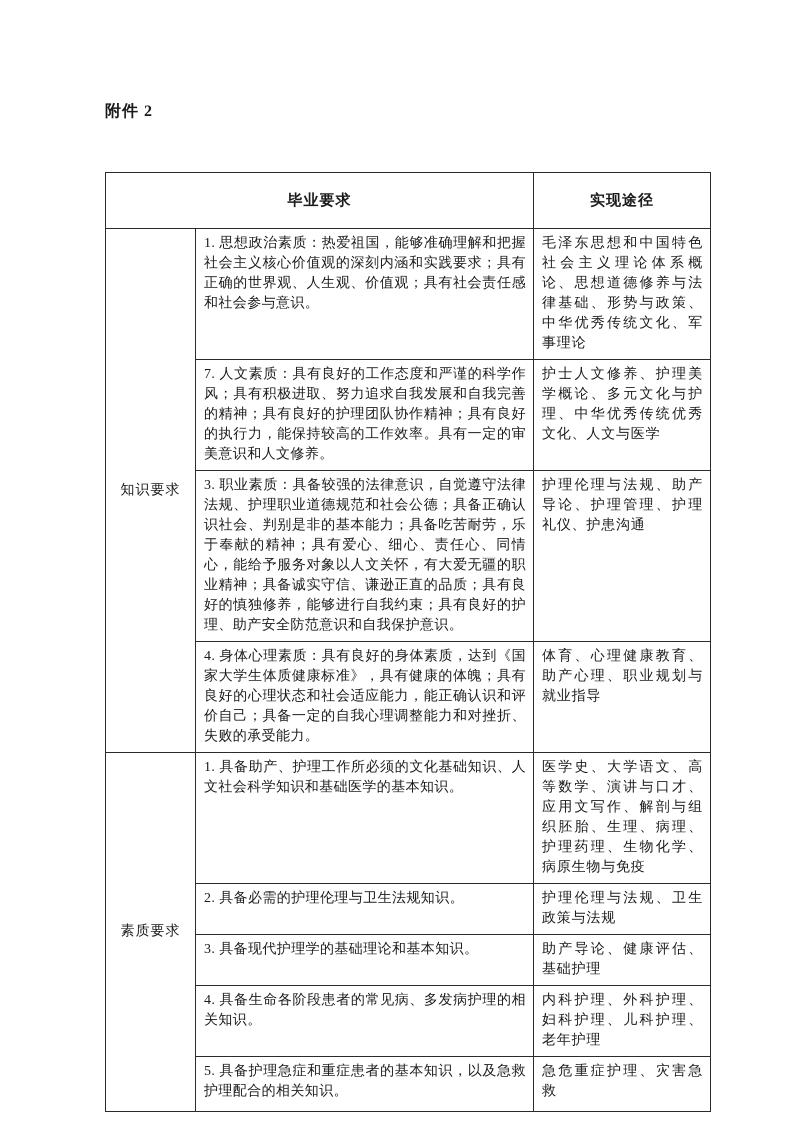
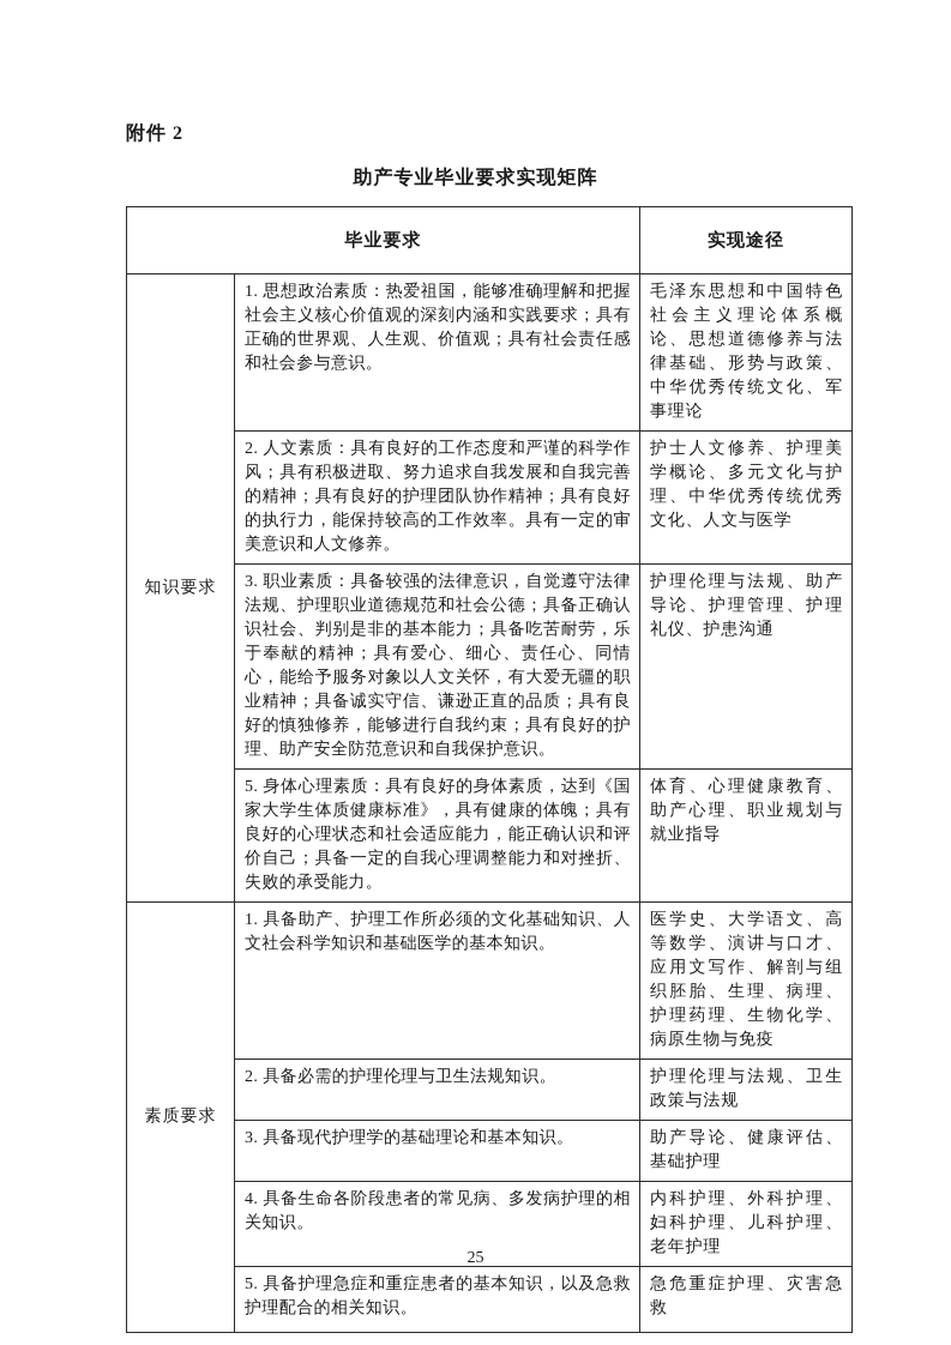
  附件 2
+ 助产专业毕业要求实现矩阵
  毕业要求	实现途径
  知识要求	1. 思想政治素质：热爱祖国，能够准确理解和把握社会主义核心价值观的深刻内涵和实践要求；具有正确的世界观、人生观、价值观；具有社会责任感和社会参与意识。	毛泽东思想和中国特色社会主义理论体系概论、思想道德修养与法律基础、形势与政策、中华优秀传统文化、军事理论
- 7. 人文素质：具有良好的工作态度和严谨的科学作风；具有积极进取、努力追求自我发展和自我完善的精神；具有良好的护理团队协作精神；具有良好的执行力，能保持较高的工作效率。具有一定的审美意识和人文修养。	护士人文修养、护理美学概论、多元文化与护理、中华优秀传统优秀文化、人文与医学
+ 2. 人文素质：具有良好的工作态度和严谨的科学作风；具有积极进取、努力追求自我发展和自我完善的精神；具有良好的护理团队协作精神；具有良好的执行力，能保持较高的工作效率。具有一定的审美意识和人文修养。	护士人文修养、护理美学概论、多元文化与护理、中华优秀传统优秀文化、人文与医学
  3. 职业素质：具备较强的法律意识，自觉遵守法律法规、护理职业道德规范和社会公德；具备正确认识社会、判别是非的基本能力；具备吃苦耐劳，乐于奉献的精神；具有爱心、细心、责任心、同情心，能给予服务对象以人文关怀，有大爱无疆的职业精神；具备诚实守信、谦逊正直的品质；具有良好的慎独修养，能够进行自我约束；具有良好的护理、助产安全防范意识和自我保护意识。	护理伦理与法规、助产导论、护理管理、护理礼仪、护患沟通
- 4. 身体心理素质：具有良好的身体素质，达到《国家大学生体质健康标准》，具有健康的体魄；具有良好的心理状态和社会适应能力，能正确认识和评价自己；具备一定的自我心理调整能力和对挫折、失败的承受能力。	体育、心理健康教育、助产心理、职业规划与就业指导
+ 5. 身体心理素质：具有良好的身体素质，达到《国家大学生体质健康标准》，具有健康的体魄；具有良好的心理状态和社会适应能力，能正确认识和评价自己；具备一定的自我心理调整能力和对挫折、失败的承受能力。	体育、心理健康教育、助产心理、职业规划与就业指导
  素质要求	1. 具备助产、护理工作所必须的文化基础知识、人文社会科学知识和基础医学的基本知识。	医学史、大学语文、高等数学、演讲与口才、应用文写作、解剖与组织胚胎、生理、病理、护理药理、生物化学、病原生物与免疫
  2. 具备必需的护理伦理与卫生法规知识。	护理伦理与法规、卫生政策与法规
  3. 具备现代护理学的基础理论和基本知识。	助产导论、健康评估、基础护理
  4. 具备生命各阶段患者的常见病、多发病护理的相关知识。	内科护理、外科护理、妇科护理、儿科护理、老年护理
  5. 具备护理急症和重症患者的基本知识，以及急救护理配合的相关知识。	急危重症护理、灾害急救
+ 25
